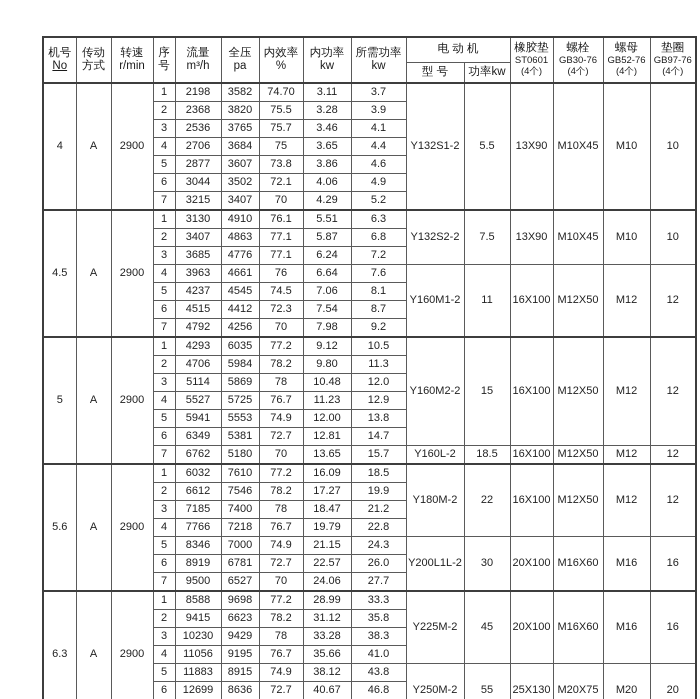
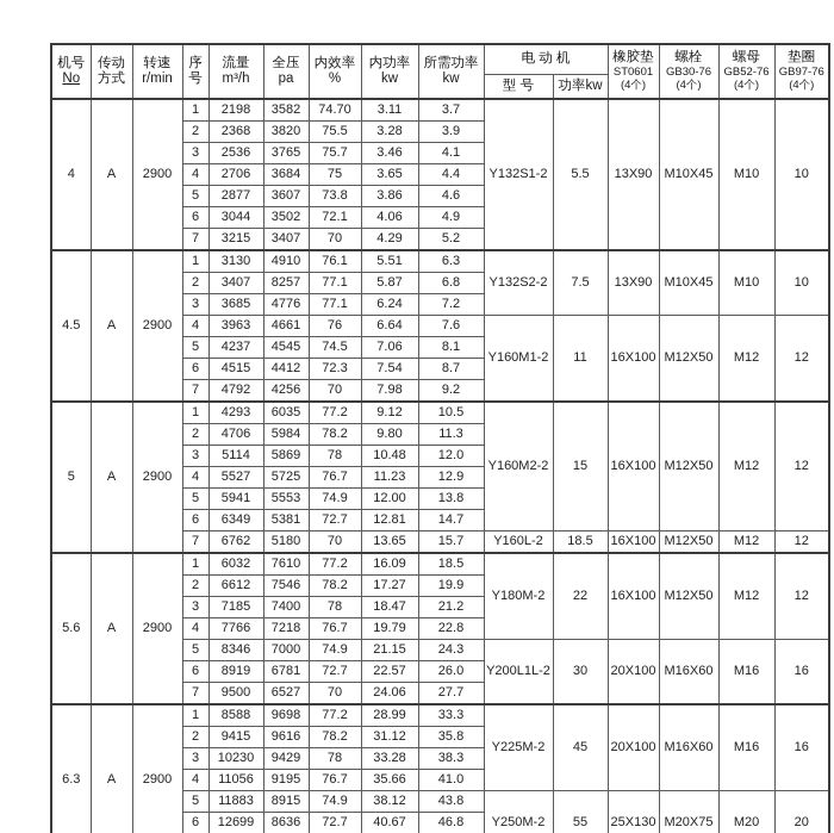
  机号 No	传动 方式	转速 r/min	序 号	流量 m³/h	全压 pa	内效率 %	内功率 kw	所需功率 kw	电 动 机	橡胶垫 ST0601 (4个)	螺栓 GB30-76 (4个)	螺母 GB52-76 (4个)	垫圈 GB97-76 (4个)
  型 号	功率kw
  4	A	2900	1	2198	3582	74.70	3.11	3.7	Y132S1-2	5.5	13X90	M10X45	M10	10
  2	2368	3820	75.5	3.28	3.9
  3	2536	3765	75.7	3.46	4.1
  4	2706	3684	75	3.65	4.4
  5	2877	3607	73.8	3.86	4.6
  6	3044	3502	72.1	4.06	4.9
  7	3215	3407	70	4.29	5.2
  4.5	A	2900	1	3130	4910	76.1	5.51	6.3	Y132S2-2	7.5	13X90	M10X45	M10	10
- 2	3407	4863	77.1	5.87	6.8
+ 2	3407	8257	77.1	5.87	6.8
  3	3685	4776	77.1	6.24	7.2
  4	3963	4661	76	6.64	7.6	Y160M1-2	11	16X100	M12X50	M12	12
  5	4237	4545	74.5	7.06	8.1
  6	4515	4412	72.3	7.54	8.7
  7	4792	4256	70	7.98	9.2
  5	A	2900	1	4293	6035	77.2	9.12	10.5	Y160M2-2	15	16X100	M12X50	M12	12
  2	4706	5984	78.2	9.80	11.3
  3	5114	5869	78	10.48	12.0
  4	5527	5725	76.7	11.23	12.9
  5	5941	5553	74.9	12.00	13.8
  6	6349	5381	72.7	12.81	14.7
  7	6762	5180	70	13.65	15.7	Y160L-2	18.5	16X100	M12X50	M12	12
  5.6	A	2900	1	6032	7610	77.2	16.09	18.5	Y180M-2	22	16X100	M12X50	M12	12
  2	6612	7546	78.2	17.27	19.9
  3	7185	7400	78	18.47	21.2
  4	7766	7218	76.7	19.79	22.8
  5	8346	7000	74.9	21.15	24.3	Y200L1L-2	30	20X100	M16X60	M16	16
  6	8919	6781	72.7	22.57	26.0
  7	9500	6527	70	24.06	27.7
  6.3	A	2900	1	8588	9698	77.2	28.99	33.3	Y225M-2	45	20X100	M16X60	M16	16
- 2	9415	6623	78.2	31.12	35.8
+ 2	9415	9616	78.2	31.12	35.8
  3	10230	9429	78	33.28	38.3
  4	11056	9195	76.7	35.66	41.0
  5	11883	8915	74.9	38.12	43.8	Y250M-2	55	25X130	M20X75	M20	20
  6	12699	8636	72.7	40.67	46.8
